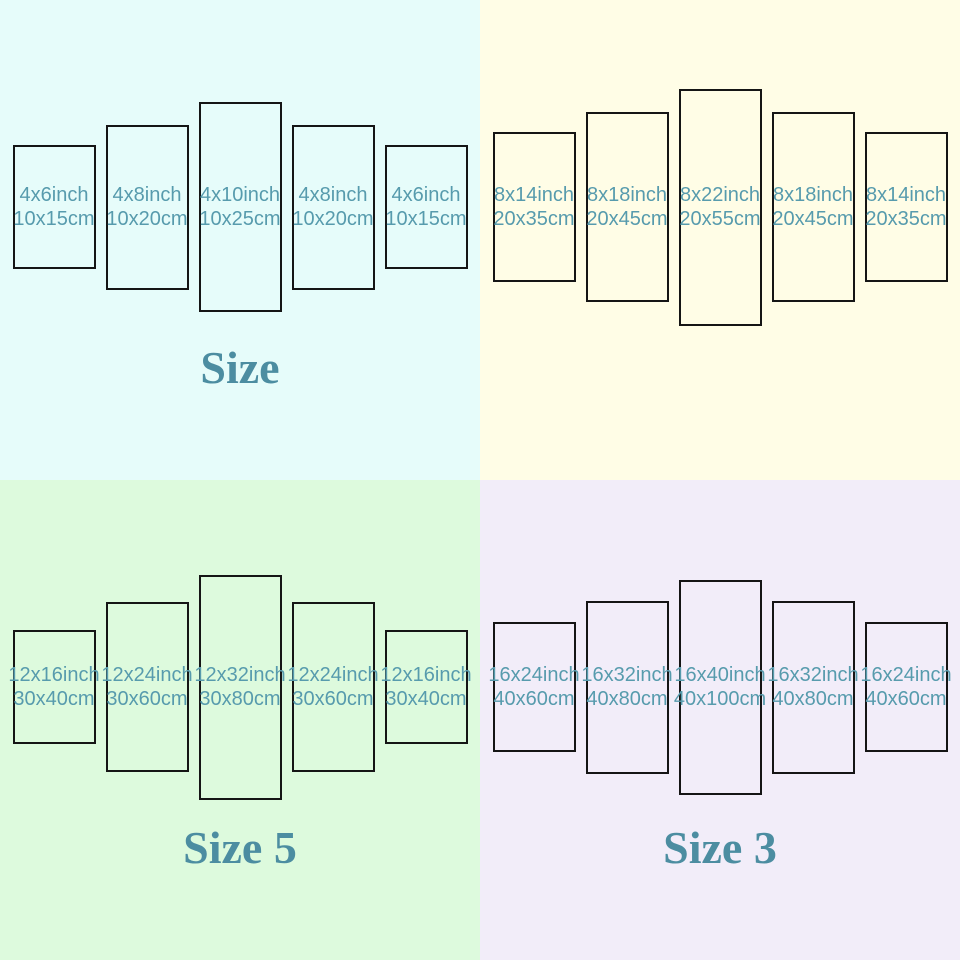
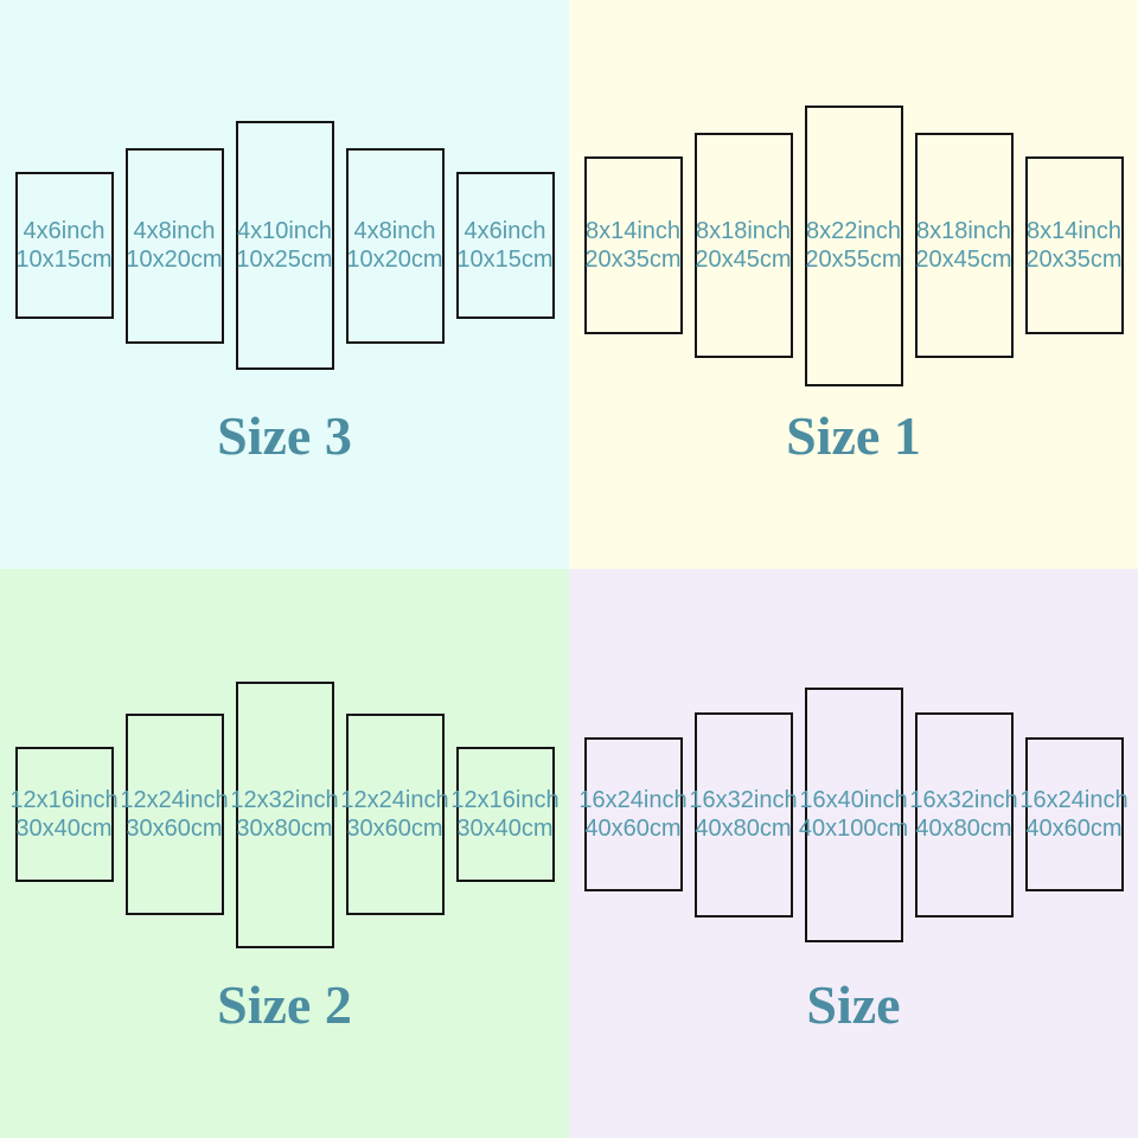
  4x6inch
  10x15cm
  4x8inch
  10x20cm
  4x10inch
  10x25cm
  4x8inch
  10x20cm
  4x6inch
  10x15cm
- Size
+ Size 3
  8x14inch
  20x35cm
  8x18inch
  20x45cm
  8x22inch
  20x55cm
  8x18inch
  20x45cm
  8x14inch
  20x35cm
+ Size 1
  12x16inch
  30x40cm
  12x24inch
  30x60cm
  12x32inch
  30x80cm
  12x24inch
  30x60cm
  12x16inch
  30x40cm
- Size 5
+ Size 2
  16x24inch
  40x60cm
  16x32inch
  40x80cm
  16x40inch
  40x100cm
  16x32inch
  40x80cm
  16x24inch
  40x60cm
- Size 3
+ Size
